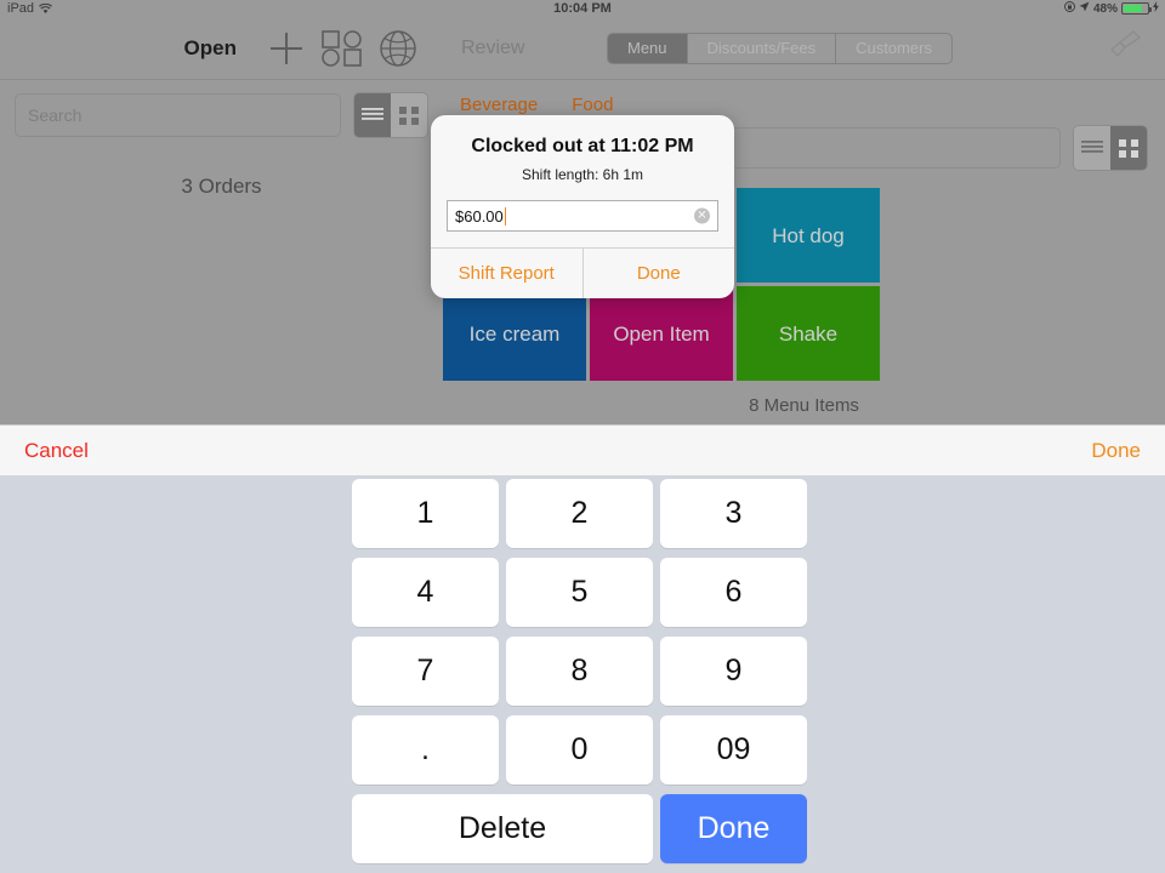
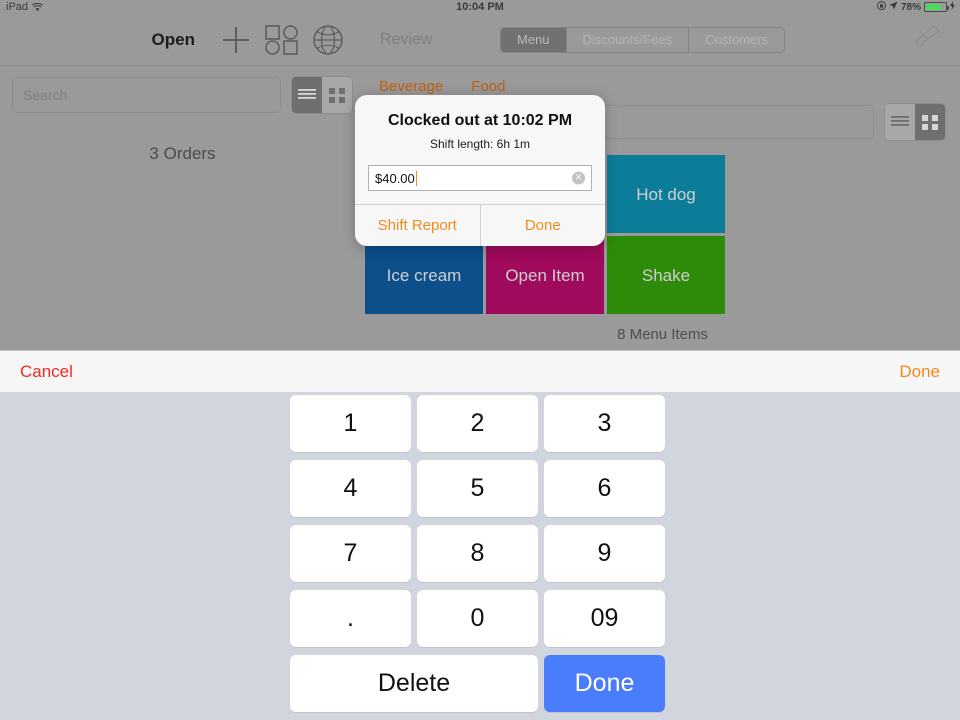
  iPad
  10:04 PM
- 48%
+ 78%
  Open
  Review
  Menu
  Discounts/Fees
  Customers
  Search
  3 Orders
  Beverage
  Food
  Hot dog
  Ice cream
  Open Item
  Shake
  8 Menu Items
- Clocked out at 11:02 PM
+ Clocked out at 10:02 PM
  Shift length: 6h 1m
- $60.00
+ $40.00
  ✕
  Shift Report
  Done
  Cancel
  Done
  1
  2
  3
  4
  5
  6
  7
  8
  9
  .
  0
  09
  Delete
  Done
